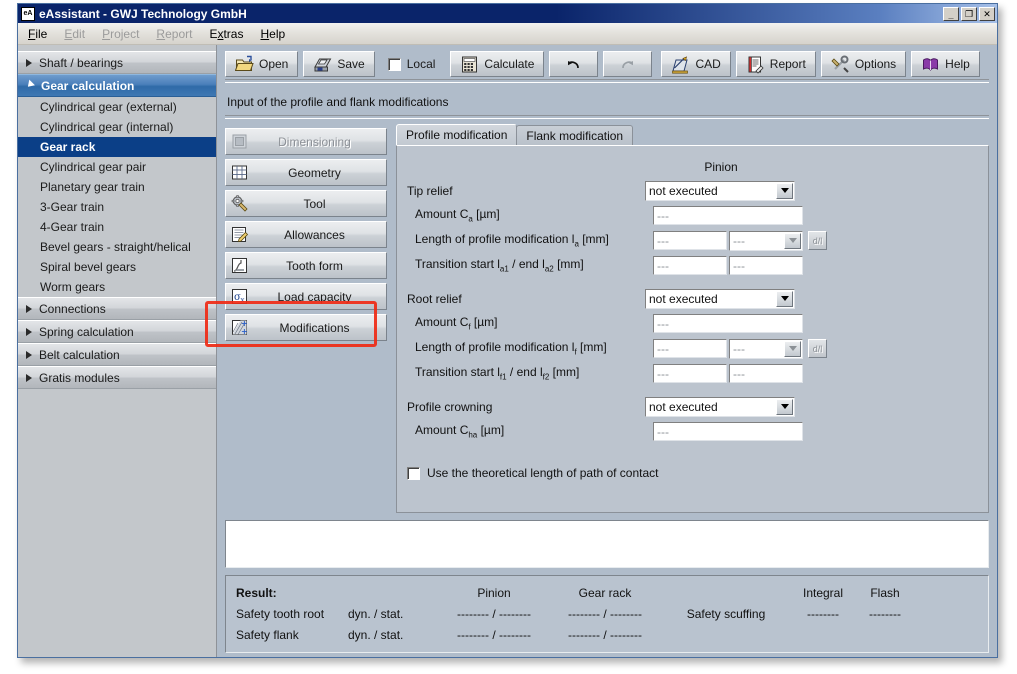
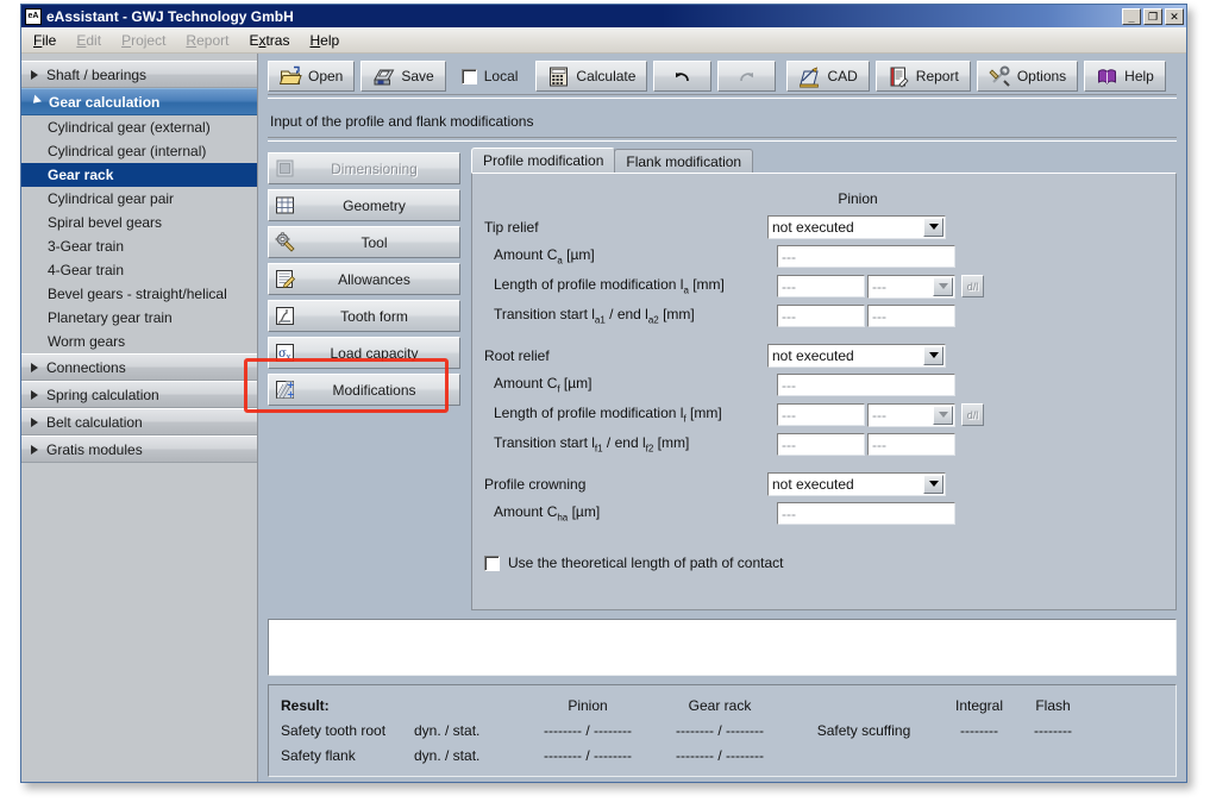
  eAssistant - GWJ Technology GmbH
  _
  ❐
  ✕
  File
  Edit
  Project
  Report
  Extras
  Help
  Shaft / bearings
  Gear calculation
  Cylindrical gear (external)
  Cylindrical gear (internal)
  Gear rack
  Cylindrical gear pair
- Planetary gear train
+ Spiral bevel gears
  3-Gear train
  4-Gear train
  Bevel gears - straight/helical
- Spiral bevel gears
+ Planetary gear train
  Worm gears
  Connections
  Spring calculation
  Belt calculation
  Gratis modules
  Open
  Save
  Local
  Calculate
  CAD
  Report
  Options
  Help
  Input of the profile and flank modifications
  Dimensioning
  Geometry
  Tool
  Allowances
  Tooth form
  σ
  x
  Load capacity
  +
  +
  Modifications
  Profile modification
  Flank modification
  Pinion
  Tip relief
  not executed
  Amount Ca [µm]
  ---
  Length of profile modification la [mm]
  ---
  ---
  d/l
  Transition start la1 / end la2 [mm]
  ---
  ---
  Root relief
  not executed
  Amount Cf [µm]
  ---
  Length of profile modification lf [mm]
  ---
  ---
  d/l
  Transition start lf1 / end lf2 [mm]
  ---
  ---
  Profile crowning
  not executed
  Amount Cha [µm]
  ---
  Use the theoretical length of path of contact
  Result:
  Pinion
  Gear rack
  Integral
  Flash
  Safety tooth root
  dyn. / stat.
  -------- / --------
  -------- / --------
  Safety scuffing
  --------
  --------
  Safety flank
  dyn. / stat.
  -------- / --------
  -------- / --------
